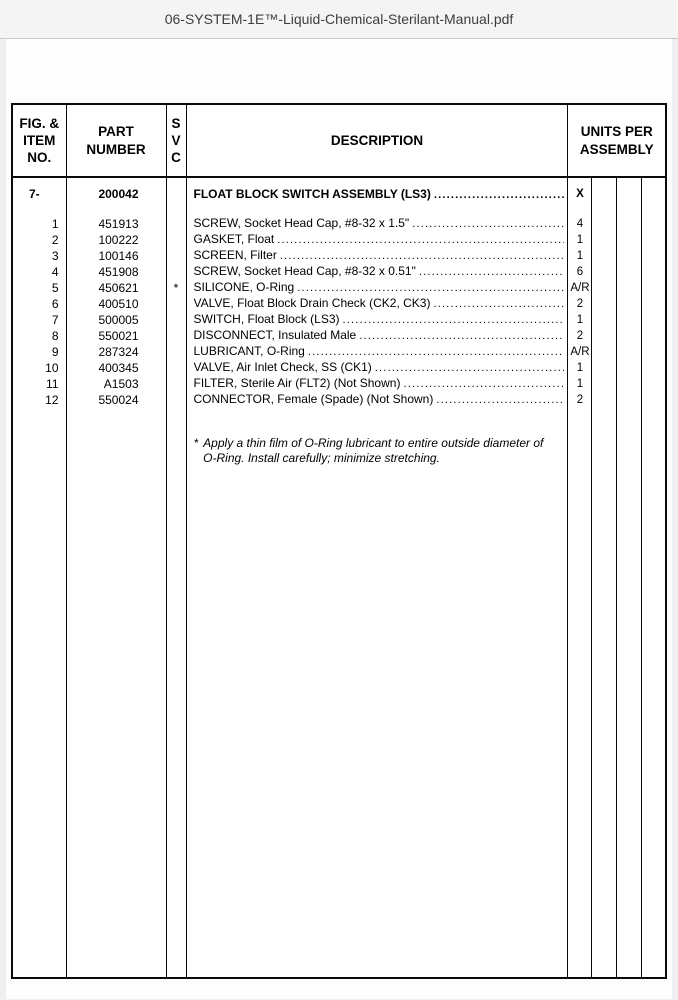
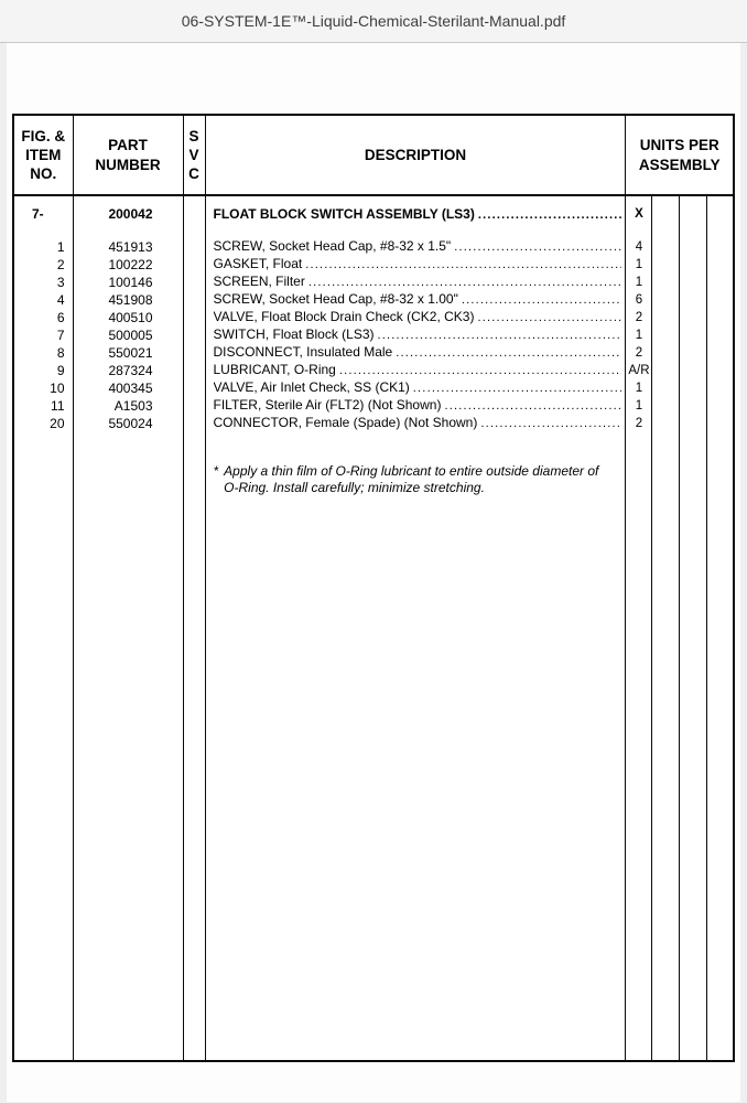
  06-SYSTEM-1E™-Liquid-Chemical-Sterilant-Manual.pdf
  FIG. & ITEM NO.	PART NUMBER	S V C	DESCRIPTION	UNITS PER ASSEMBLY
  7-	200042		FLOAT BLOCK SWITCH ASSEMBLY (LS3)	X
  1	451913		SCREW, Socket Head Cap, #8-32 x 1.5"	4
  2	100222		GASKET, Float	1
  3	100146		SCREEN, Filter	1
- 4	451908		SCREW, Socket Head Cap, #8-32 x 0.51"	6
+ 4	451908		SCREW, Socket Head Cap, #8-32 x 1.00"	6
- 5	450621	*	SILICONE, O-Ring	A/R
  6	400510		VALVE, Float Block Drain Check (CK2, CK3)	2
  7	500005		SWITCH, Float Block (LS3)	1
  8	550021		DISCONNECT, Insulated Male	2
  9	287324		LUBRICANT, O-Ring	A/R
  10	400345		VALVE, Air Inlet Check, SS (CK1)	1
  11	A1503		FILTER, Sterile Air (FLT2) (Not Shown)	1
- 12	550024		CONNECTOR, Female (Spade) (Not Shown)	2
+ 20	550024		CONNECTOR, Female (Spade) (Not Shown)	2
  			* Apply a thin film of O-Ring lubricant to entire outside diameter of O-Ring. Install carefully; minimize stretching.
